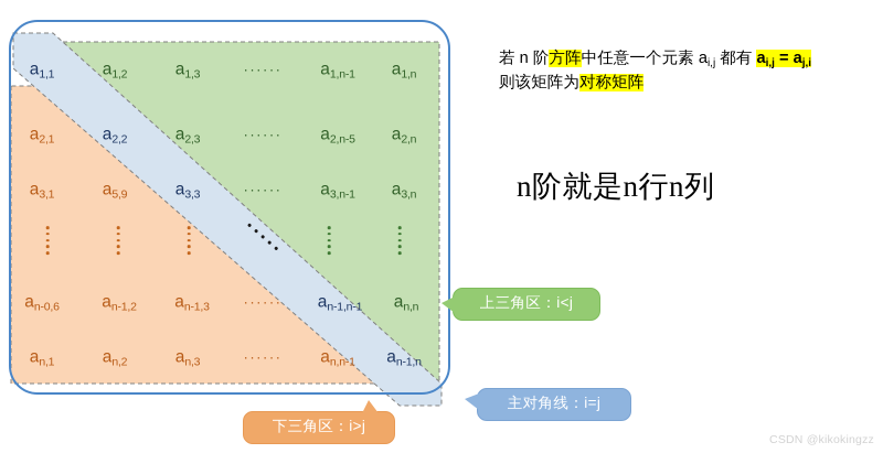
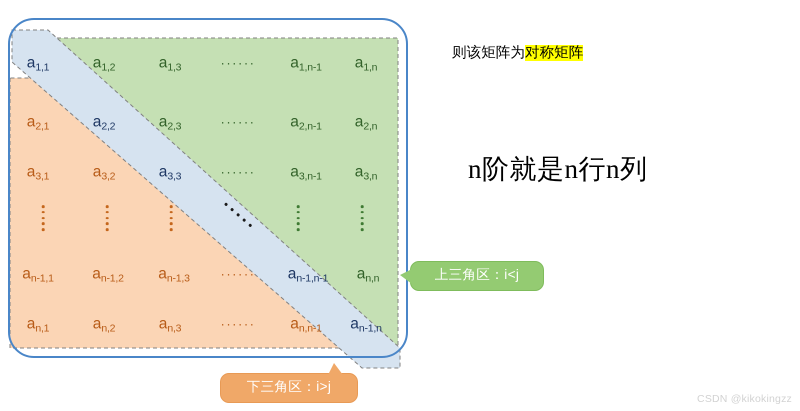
  a1,1
  a1,2
  a1,3
  a1,n-1
  a1,n
  a2,1
  a2,2
  a2,3
- a2,n-5
+ a2,n-1
  a2,n
  a3,1
- a5,9
+ a3,2
  a3,3
  a3,n-1
  a3,n
- an-0,6
+ an-1,1
  an-1,2
  an-1,3
  an-1,n-1
  an,n
  an,1
  an,2
  an,3
  an,n-1
  an-1,n
  ······
  ······
  ······
  ······
  ······
- 若 n 阶方阵中任意一个元素 ai,j 都有 ai,j = aj,i
  则该矩阵为对称矩阵
  n阶就是n行n列
  上三角区：i<j
- 主对角线：i=j
  下三角区：i>j
  CSDN @kikokingzz
